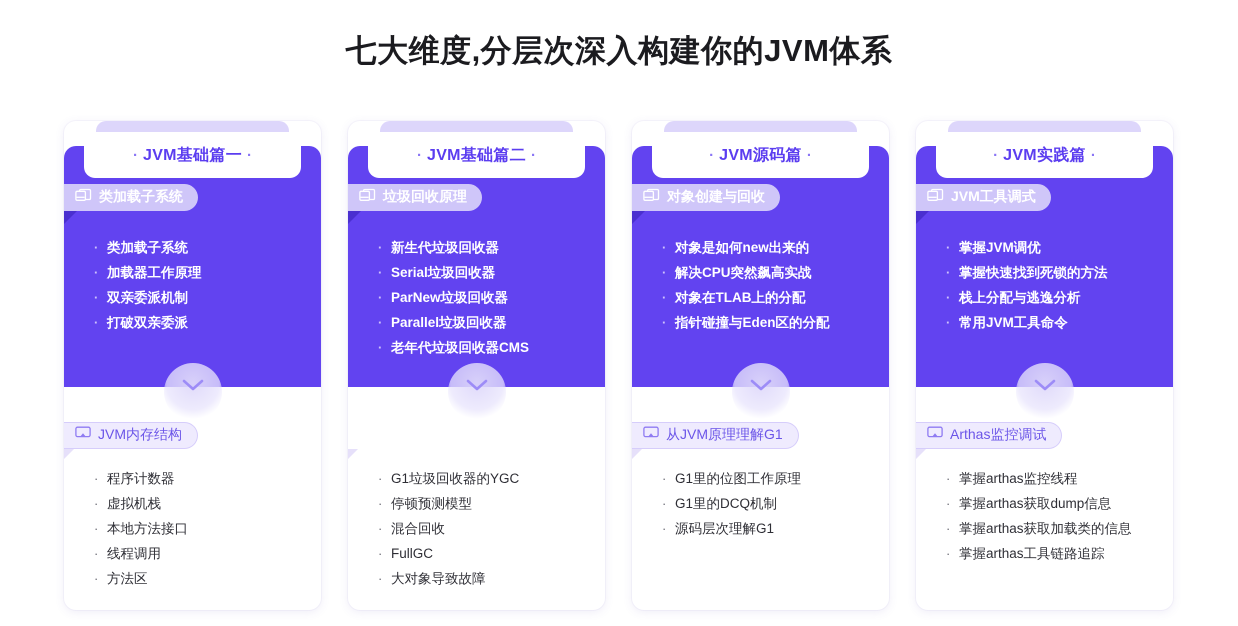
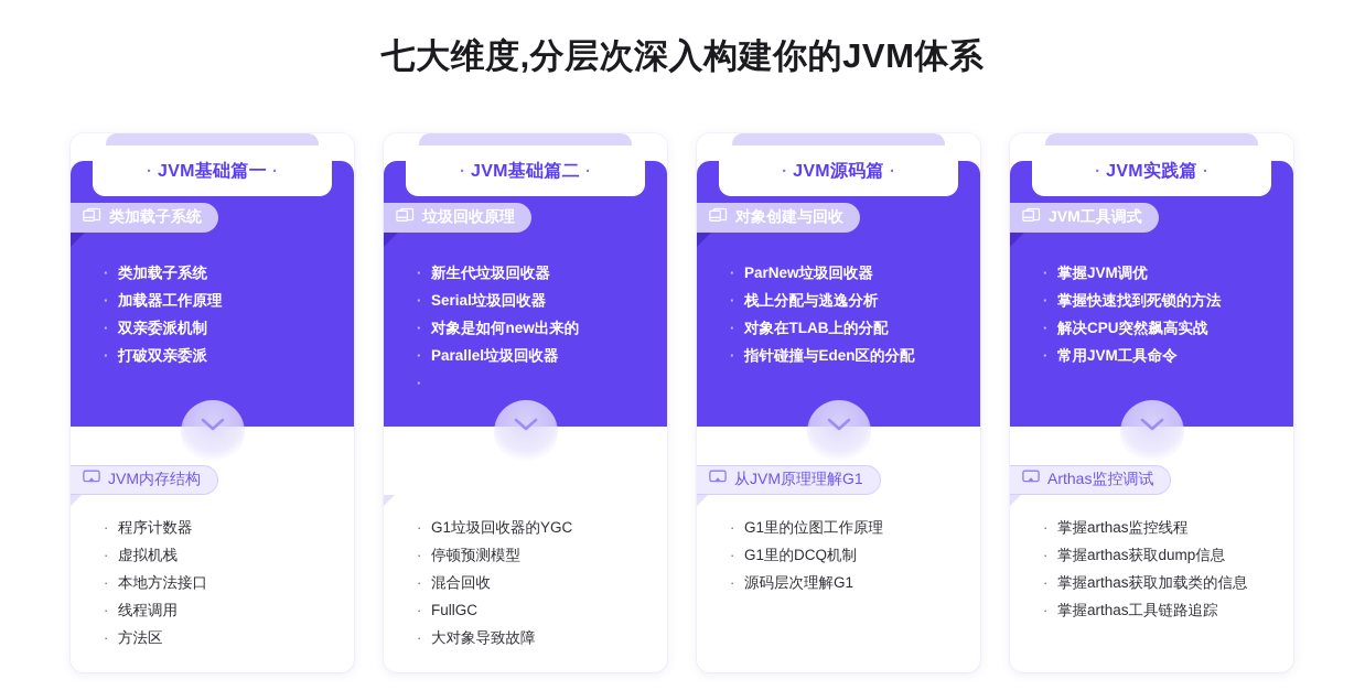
  七大维度,分层次深入构建你的JVM体系
  ·
  JVM基础篇一
  ·
  类加载子系统
  ·
  类加载子系统
  ·
  加载器工作原理
  ·
  双亲委派机制
  ·
  打破双亲委派
  JVM内存结构
  ·
  程序计数器
  ·
  虚拟机栈
  ·
  本地方法接口
  ·
  线程调用
  ·
  方法区
  ·
  JVM基础篇二
  ·
  垃圾回收原理
  ·
  新生代垃圾回收器
  ·
  Serial垃圾回收器
  ·
- ParNew垃圾回收器
+ 对象是如何new出来的
  ·
  Parallel垃圾回收器
  ·
- 老年代垃圾回收器CMS
  ·
  G1垃圾回收器的YGC
  ·
  停顿预测模型
  ·
  混合回收
  ·
  FullGC
  ·
  大对象导致故障
  ·
  JVM源码篇
  ·
  对象创建与回收
  ·
- 对象是如何new出来的
+ ParNew垃圾回收器
  ·
- 解决CPU突然飙高实战
+ 栈上分配与逃逸分析
  ·
  对象在TLAB上的分配
  ·
  指针碰撞与Eden区的分配
  从JVM原理理解G1
  ·
  G1里的位图工作原理
  ·
  G1里的DCQ机制
  ·
  源码层次理解G1
  ·
  JVM实践篇
  ·
  JVM工具调式
  ·
  掌握JVM调优
  ·
  掌握快速找到死锁的方法
  ·
- 栈上分配与逃逸分析
+ 解决CPU突然飙高实战
  ·
  常用JVM工具命令
  Arthas监控调试
  ·
  掌握arthas监控线程
  ·
  掌握arthas获取dump信息
  ·
  掌握arthas获取加载类的信息
  ·
  掌握arthas工具链路追踪
